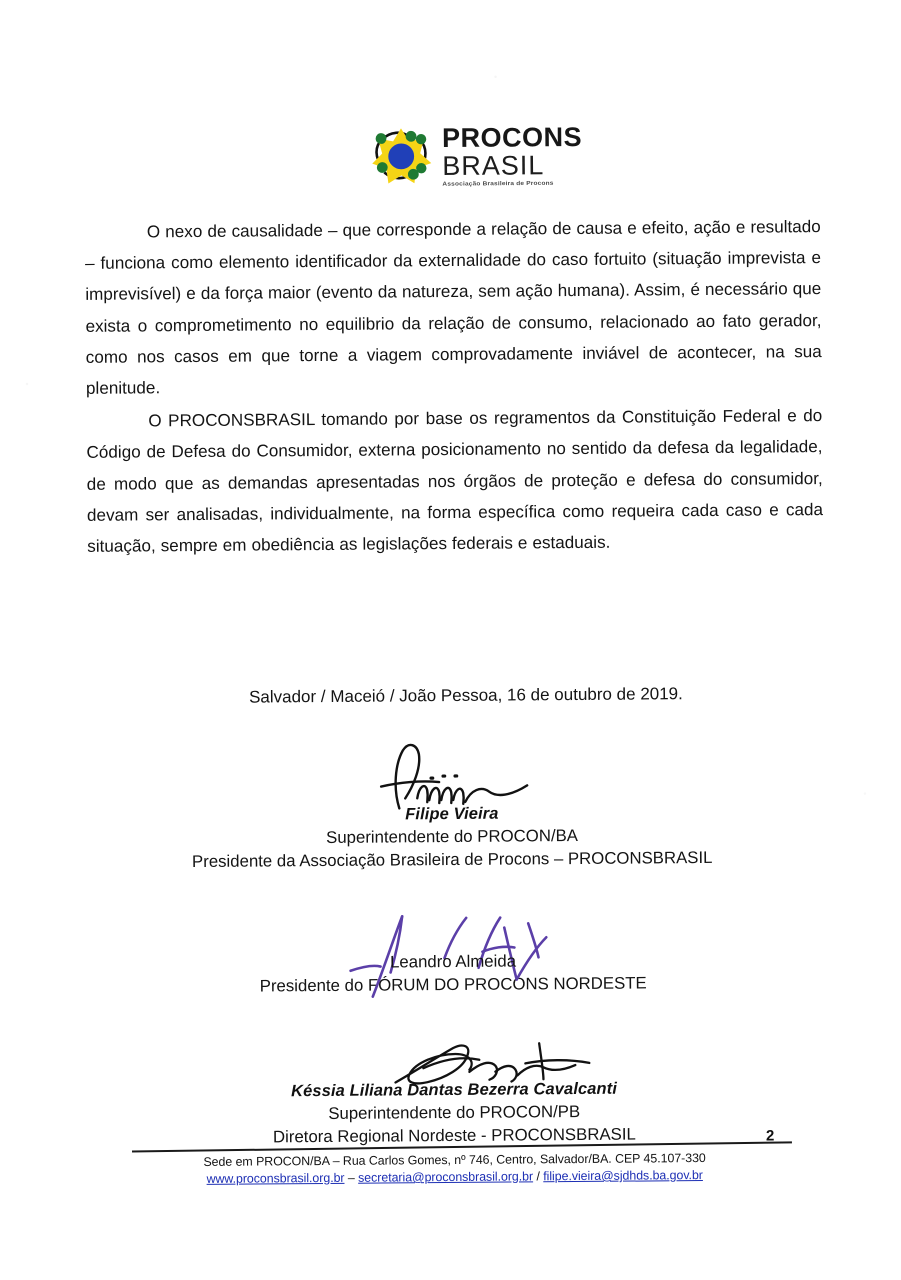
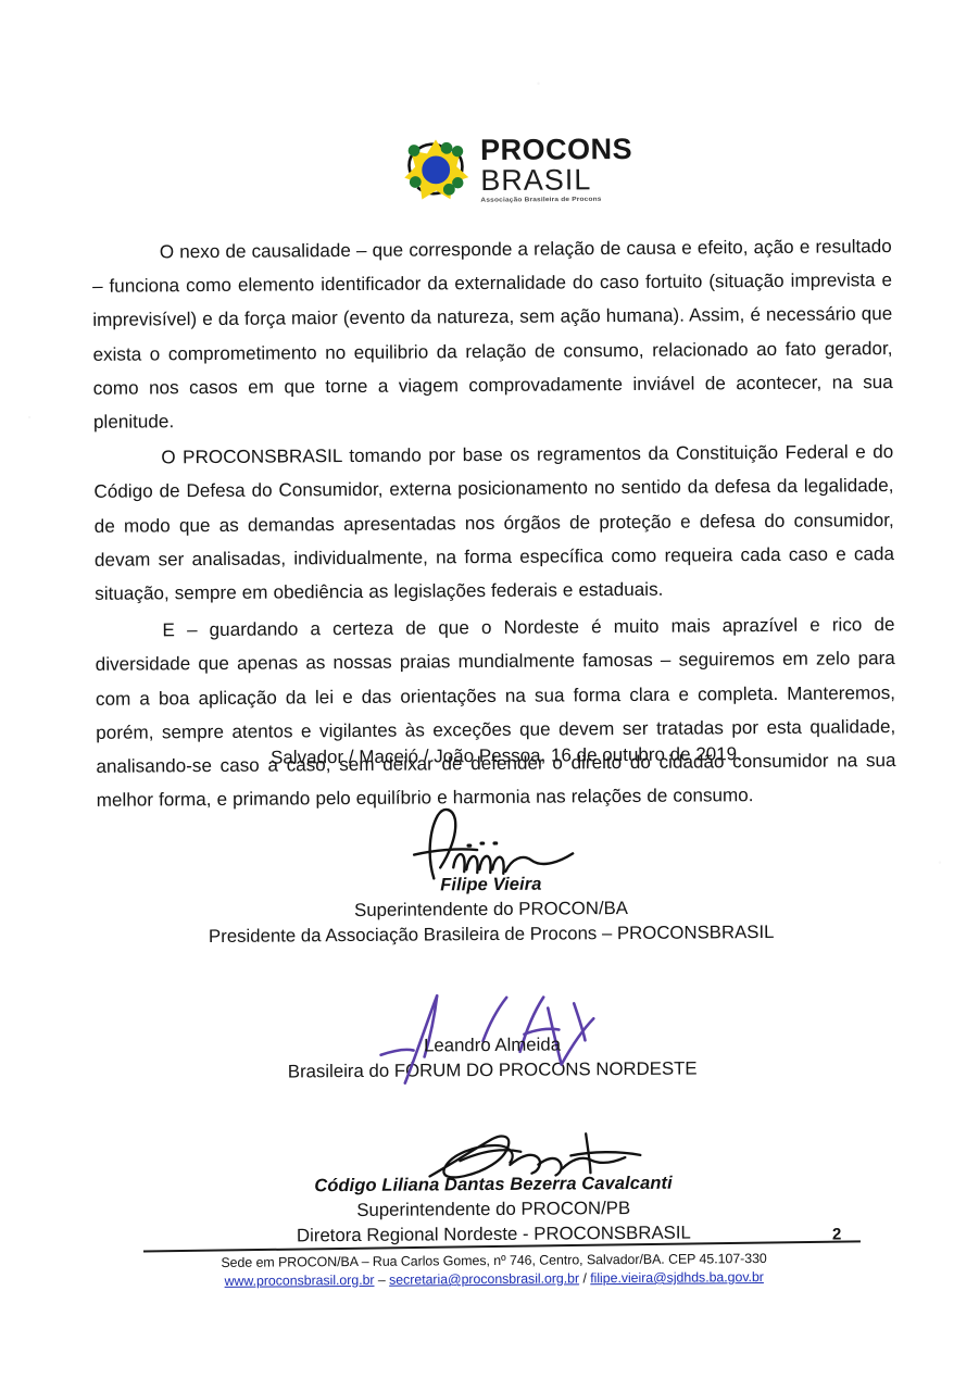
  PROCONS
  BRASIL
  O nexo de causalidade – que corresponde a relação de causa e efeito, ação e resultado – funciona como elemento identificador da externalidade do caso fortuito (situação imprevista e imprevisível) e da força maior (evento da natureza, sem ação humana). Assim, é necessário que exista o comprometimento no equilibrio da relação de consumo, relacionado ao fato gerador, como nos casos em que torne a viagem comprovadamente inviável de acontecer, na sua plenitude.
  O PROCONSBRASIL tomando por base os regramentos da Constituição Federal e do Código de Defesa do Consumidor, externa posicionamento no sentido da defesa da legalidade, de modo que as demandas apresentadas nos órgãos de proteção e defesa do consumidor, devam ser analisadas, individualmente, na forma específica como requeira cada caso e cada situação, sempre em obediência as legislações federais e estaduais.
+ E – guardando a certeza de que o Nordeste é muito mais aprazível e rico de diversidade que apenas as nossas praias mundialmente famosas – seguiremos em zelo para com a boa aplicação da lei e das orientações na sua forma clara e completa. Manteremos, porém, sempre atentos e vigilantes às exceções que devem ser tratadas por esta qualidade, analisando-se caso a caso, sem deixar de defender o direito do cidadão consumidor na sua melhor forma, e primando pelo equilíbrio e harmonia nas relações de consumo.
  Salvador / Maceió / João Pessoa, 16 de outubro de 2019.
  Filipe Vieira
  Superintendente do PROCON/BA
  Presidente da Associação Brasileira de Procons – PROCONSBRASIL
  Leandro Almeida
- Presidente do FÓRUM DO PROCONS NORDESTE
+ Brasileira do FÓRUM DO PROCONS NORDESTE
- Késsia Liliana Dantas Bezerra Cavalcanti
+ Código Liliana Dantas Bezerra Cavalcanti
  Superintendente do PROCON/PB
  Diretora Regional Nordeste - PROCONSBRASIL
  2
  Sede em PROCON/BA – Rua Carlos Gomes, nº 746, Centro, Salvador/BA. CEP 45.107-330
  www.proconsbrasil.org.br – secretaria@proconsbrasil.org.br / filipe.vieira@sjdhds.ba.gov.br
